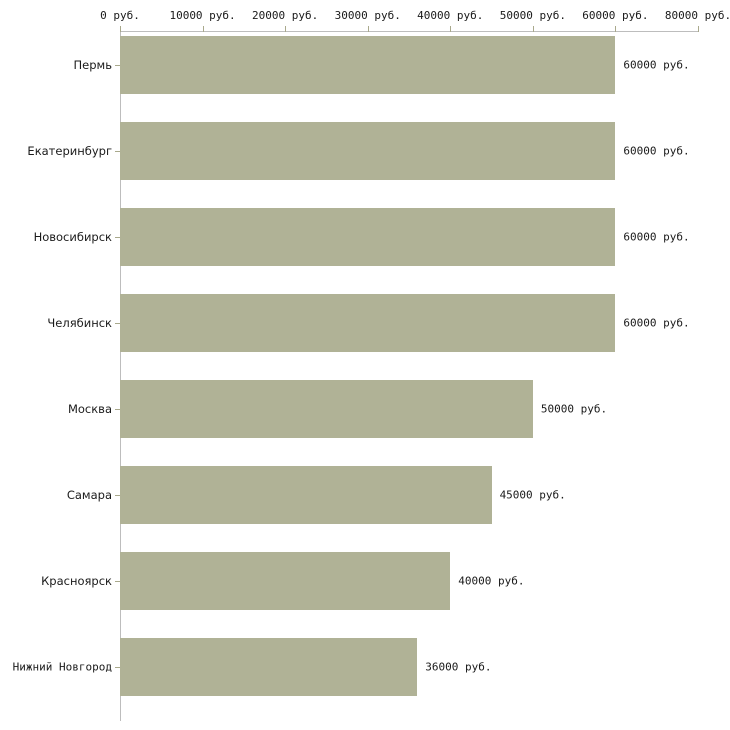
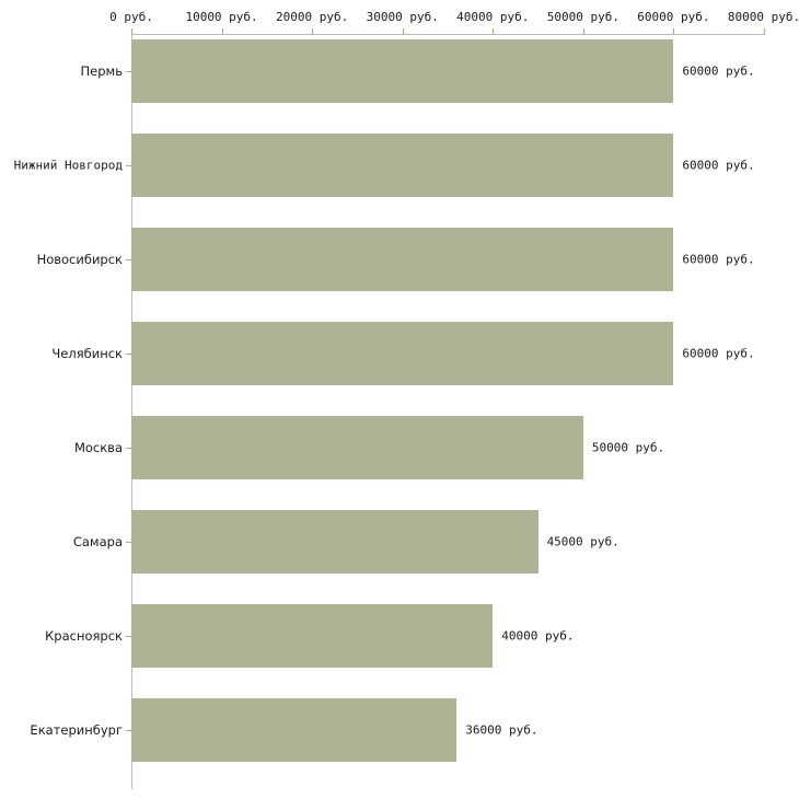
  0 руб.
  10000 руб.
  20000 руб.
  30000 руб.
  40000 руб.
  50000 руб.
  60000 руб.
  80000 руб.
  Пермь
- Екатеринбург
+ Нижний Новгород
  Новосибирск
  Челябинск
  Москва
  Самара
  Красноярск
- Нижний Новгород
+ Екатеринбург
  60000 руб.
  60000 руб.
  60000 руб.
  60000 руб.
  50000 руб.
  45000 руб.
  40000 руб.
  36000 руб.
